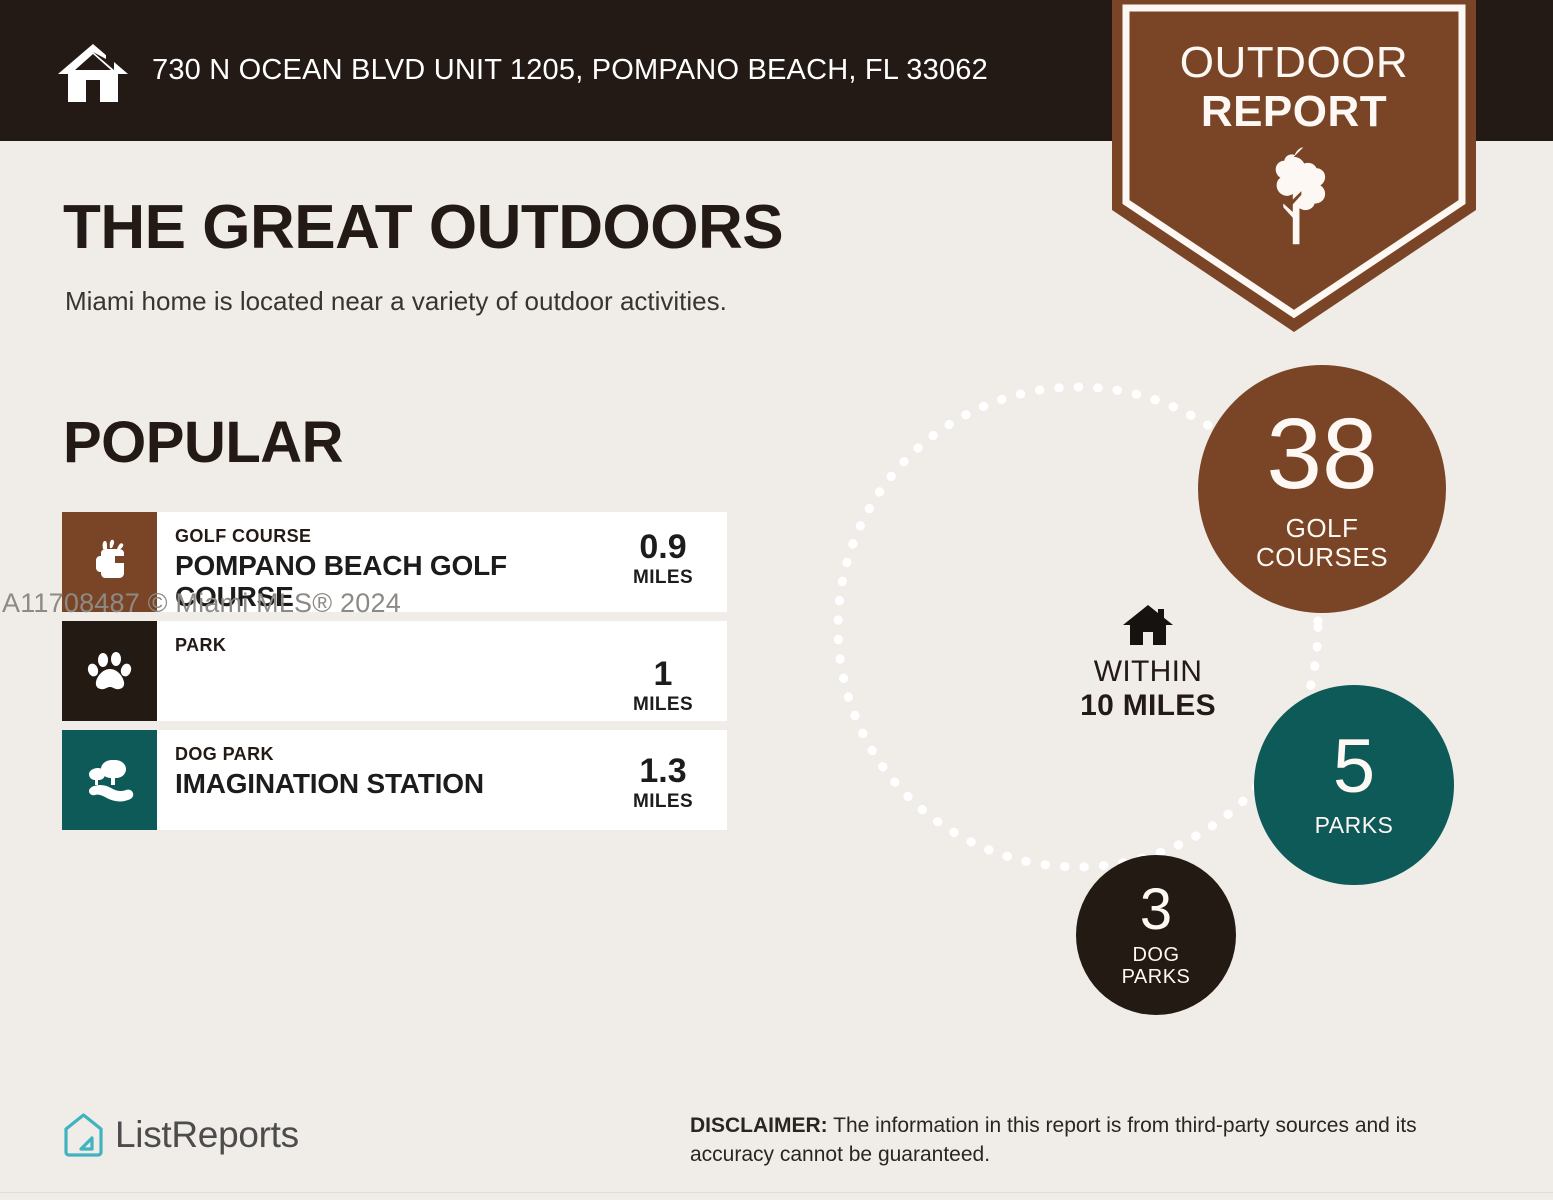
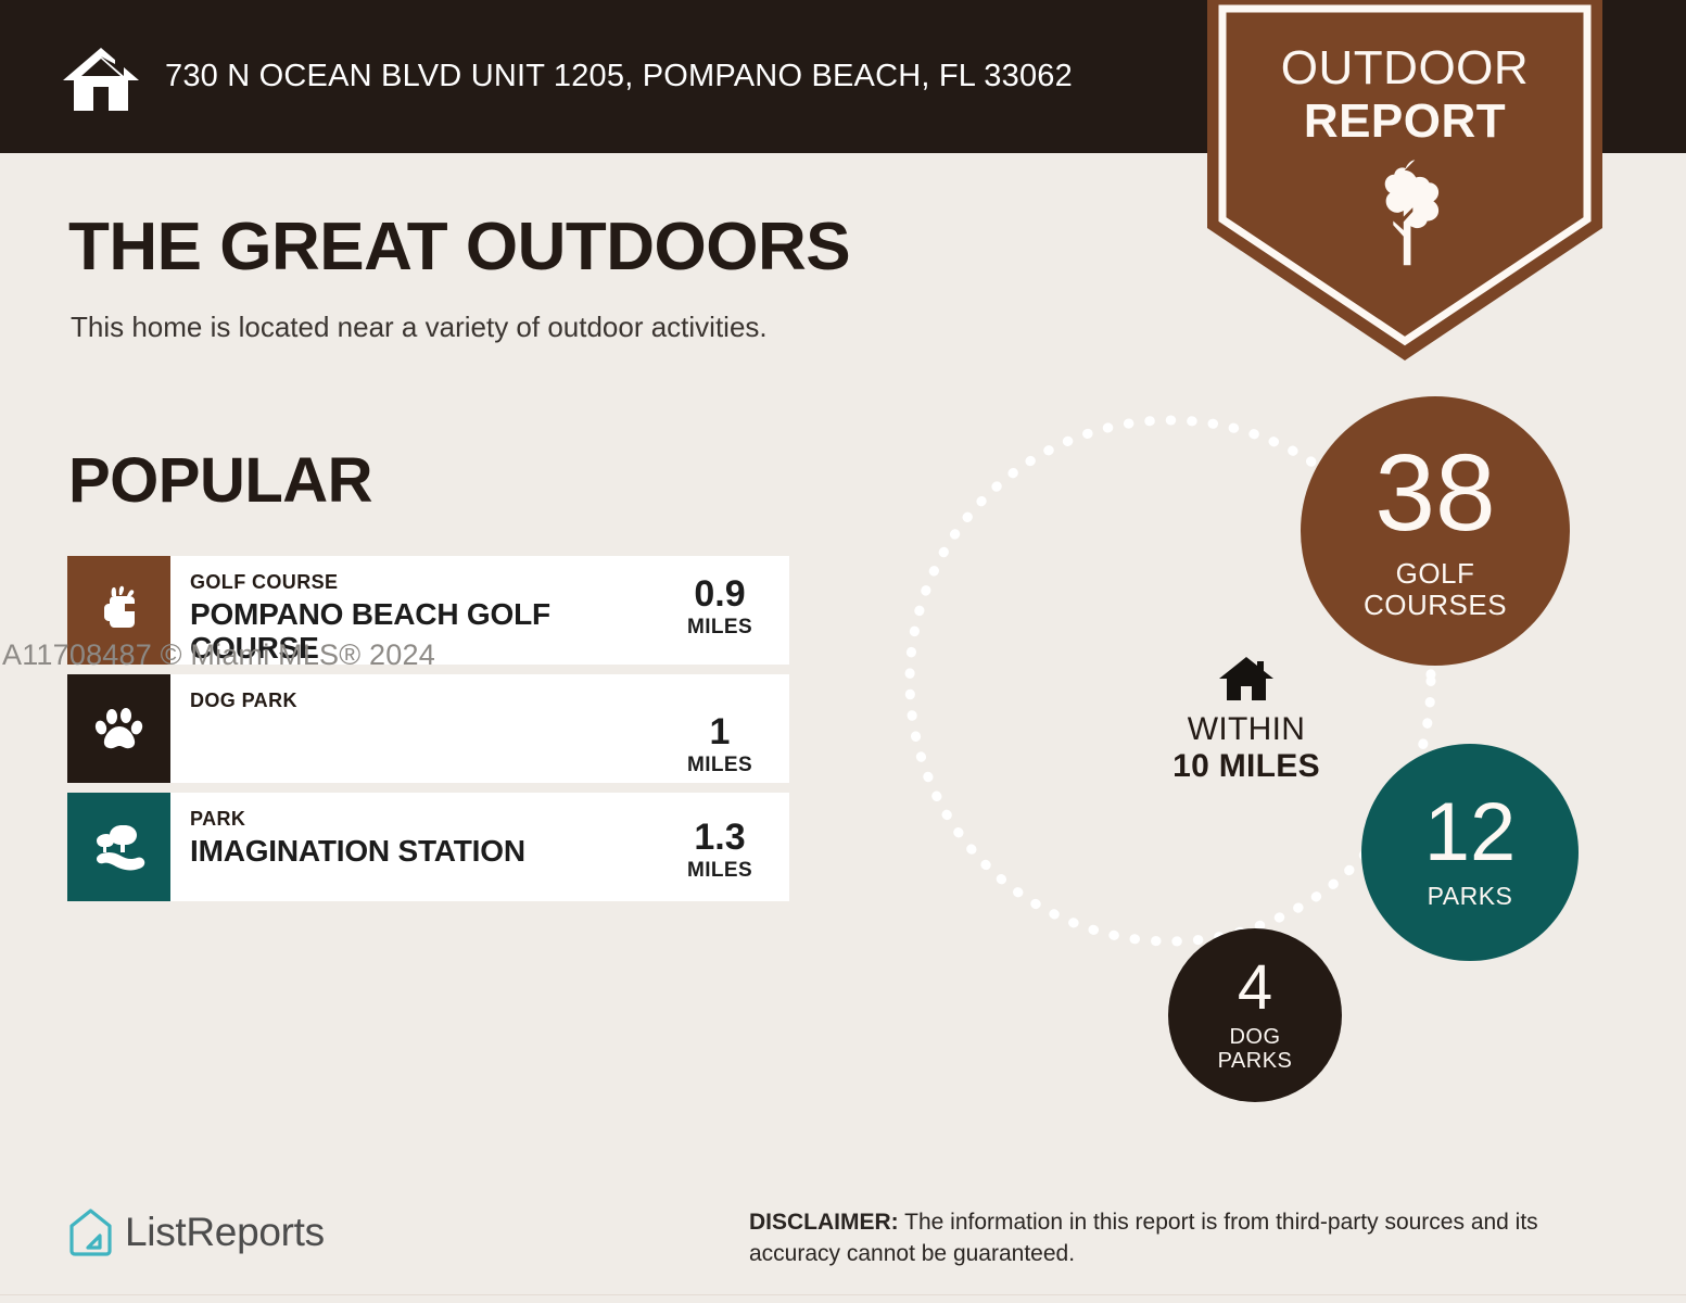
  730 N OCEAN BLVD UNIT 1205, POMPANO BEACH, FL 33062
  OUTDOOR
  REPORT
  THE GREAT OUTDOORS
- Miami home is located near a variety of outdoor activities.
+ This home is located near a variety of outdoor activities.
  POPULAR
  GOLF COURSE
  POMPANO BEACH GOLF COURSE
  0.9
  MILES
- PARK
+ DOG PARK
  1
  MILES
- DOG PARK
+ PARK
  IMAGINATION STATION
  1.3
  MILES
  A11708487 © Miami MLS® 2024
  WITHIN
  10 MILES
  38
  GOLF
  COURSES
- 5
+ 12
  PARKS
- 3
+ 4
  DOG
  PARKS
  ListReports
  DISCLAIMER: The information in this report is from third-party sources and its accuracy cannot be guaranteed.
